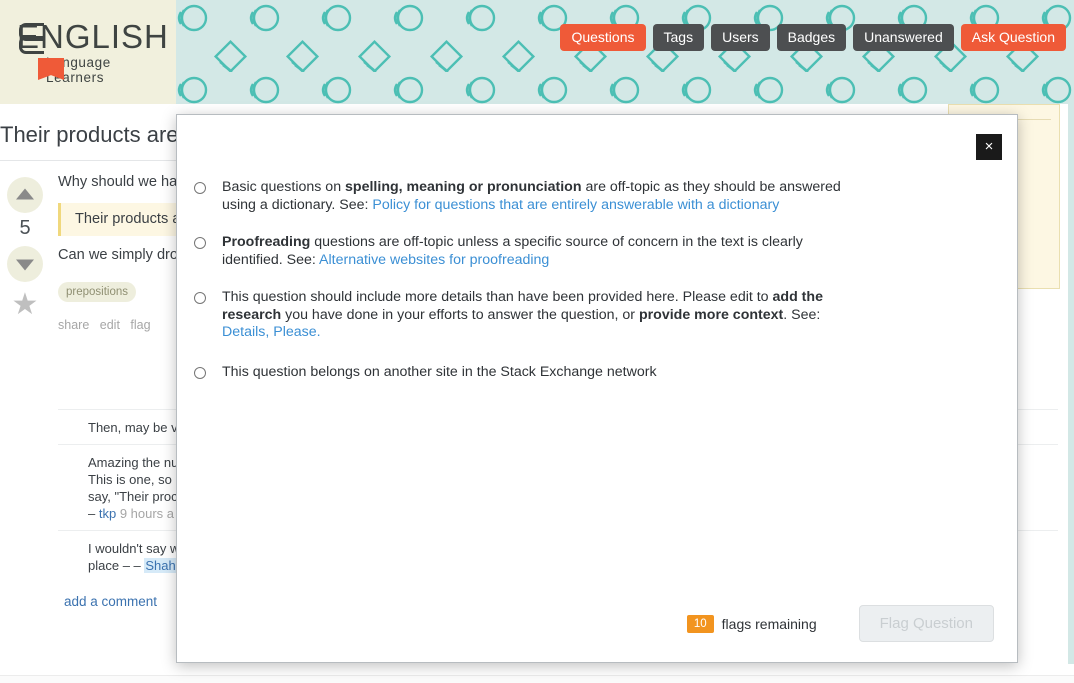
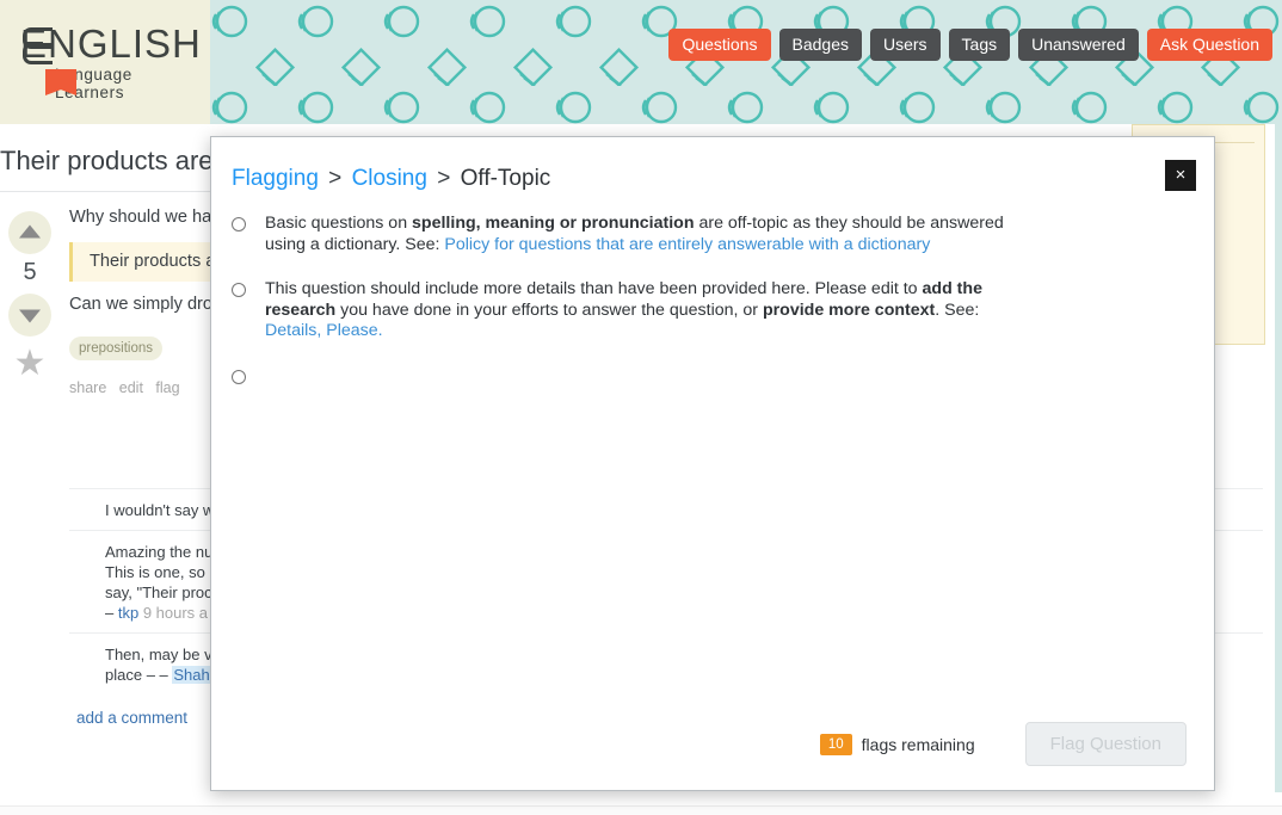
  ENGLISH
  nguage Larners
  Questions
- Tags
+ Badges
  Users
- Badges
+ Tags
  Unanswered
  Ask Question
  Their products are
  5
  ★
  Why should we ha
  Their products
  Can we simply dro
  prepositions
  share edit flag
- Then, may be v
+ I wouldn't say w
  Amazing the nu
  This is one, so
  say, "Their proc
  – tkp 9 hours a
- I wouldn't say w
+ Then, may be v
  place – – Shah
  add a comment
  ×
+ Flagging > Closing > Off-Topic
  Basic questions on spelling, meaning or pronunciation are off-topic as they should be answered using a dictionary. See: Policy for questions that are entirely answerable with a dictionary
- Proofreading questions are off-topic unless a specific source of concern in the text is clearly identified. See: Alternative websites for proofreading
  This question should include more details than have been provided here. Please edit to add the research you have done in your efforts to answer the question, or provide more context. See: Details, Please.
- This question belongs on another site in the Stack Exchange network
  10
  flags remaining
  Flag Question
